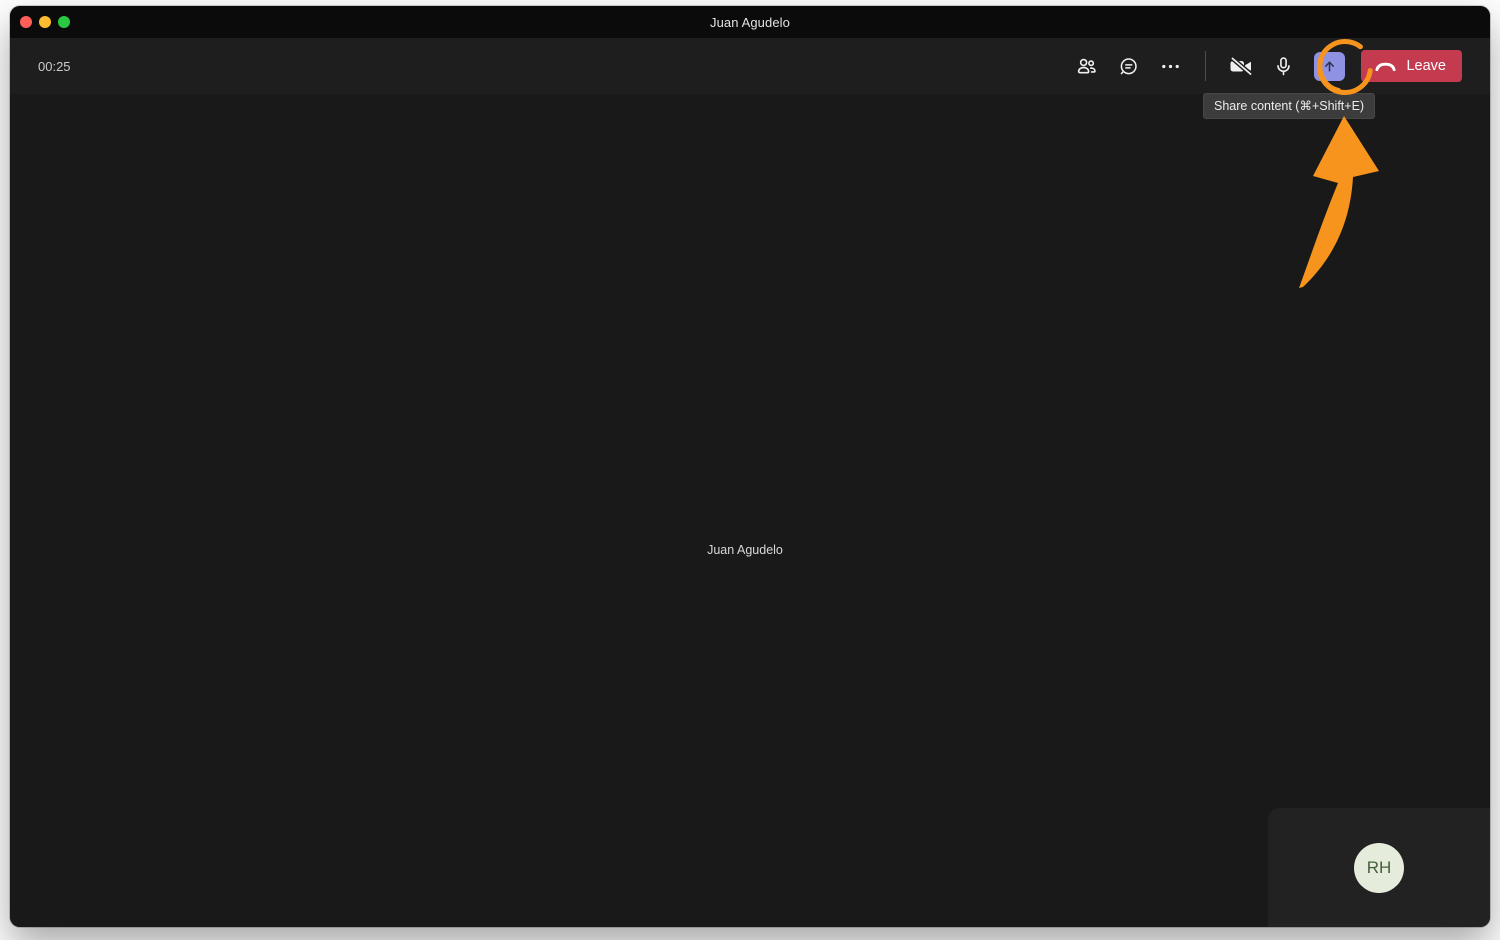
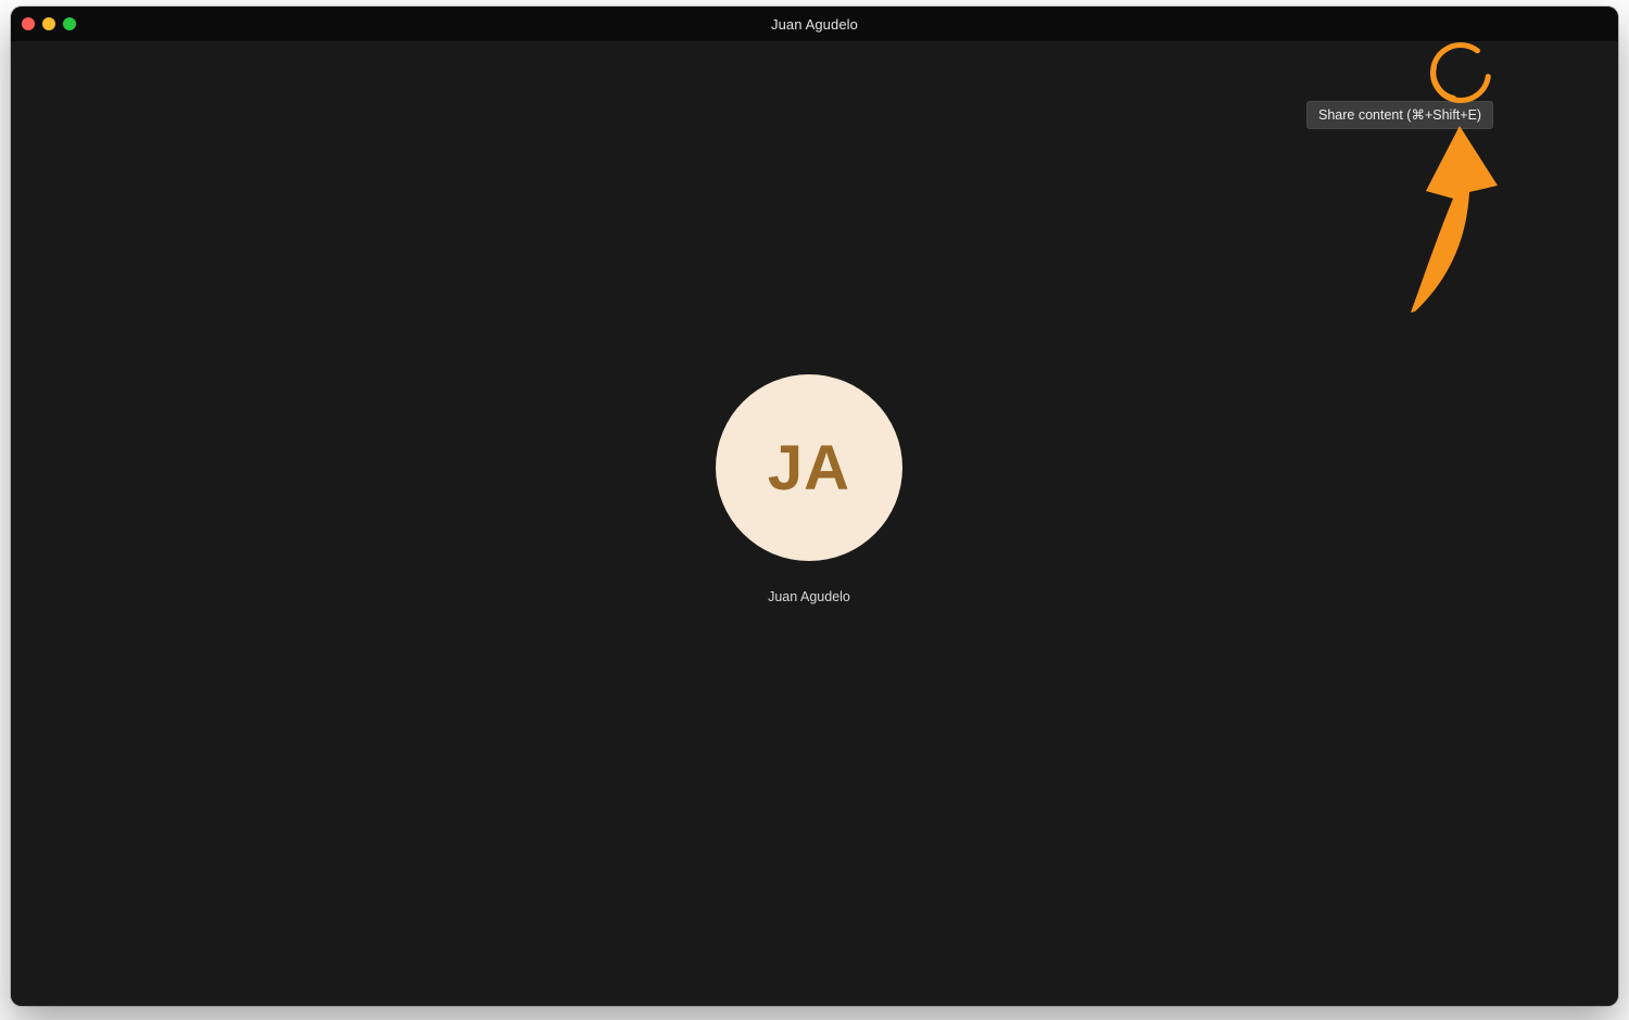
  Juan Agudelo
- 00:25
- Leave
  Share content (⌘+Shift+E)
+ JA
  Juan Agudelo
- RH
